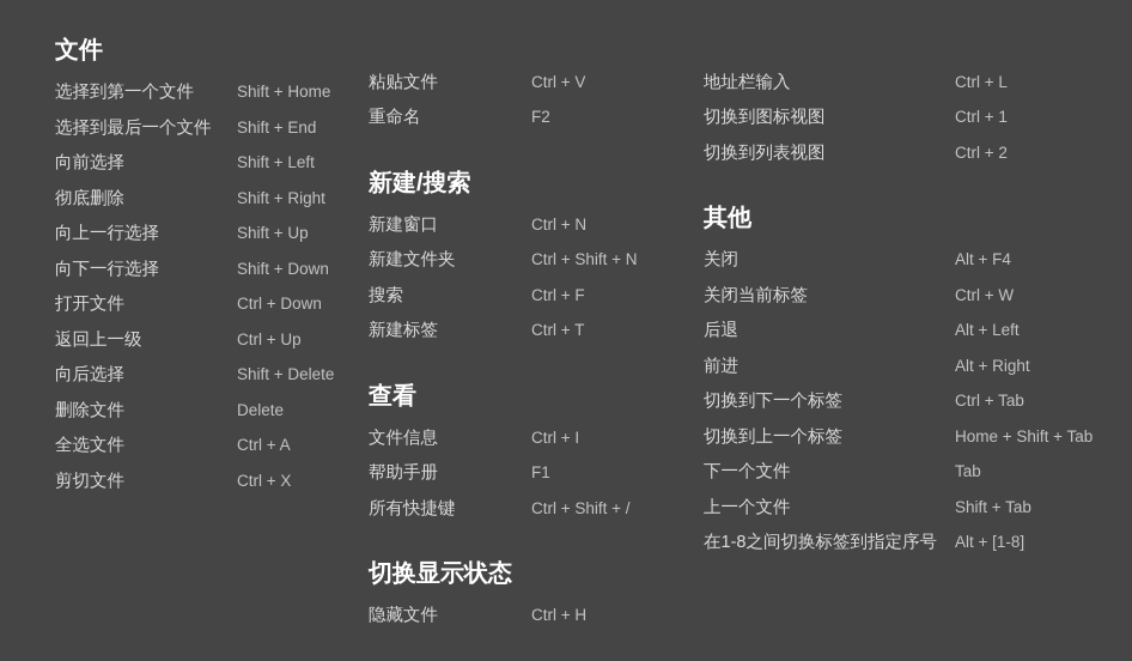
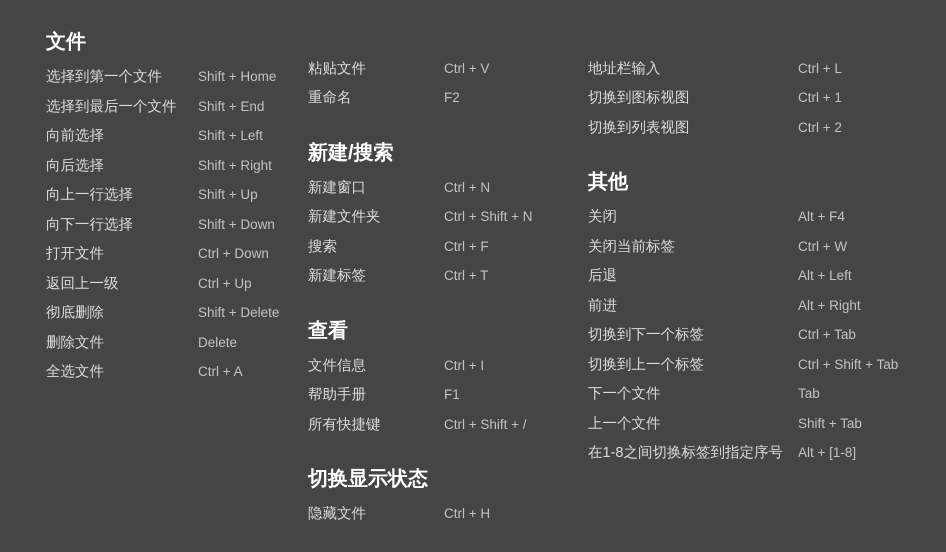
  文件
  选择到第一个文件
  Shift + Home
  选择到最后一个文件
  Shift + End
  向前选择
  Shift + Left
- 彻底删除
+ 向后选择
  Shift + Right
  向上一行选择
  Shift + Up
  向下一行选择
  Shift + Down
  打开文件
  Ctrl + Down
  返回上一级
  Ctrl + Up
- 向后选择
+ 彻底删除
  Shift + Delete
  删除文件
  Delete
  全选文件
  Ctrl + A
- 剪切文件
- Ctrl + X
  粘贴文件
  Ctrl + V
  重命名
  F2
  新建/搜索
  新建窗口
  Ctrl + N
  新建文件夹
  Ctrl + Shift + N
  搜索
  Ctrl + F
  新建标签
  Ctrl + T
  查看
  文件信息
  Ctrl + I
  帮助手册
  F1
  所有快捷键
  Ctrl + Shift + /
  切换显示状态
  隐藏文件
  Ctrl + H
  地址栏输入
  Ctrl + L
  切换到图标视图
  Ctrl + 1
  切换到列表视图
  Ctrl + 2
  其他
  关闭
  Alt + F4
  关闭当前标签
  Ctrl + W
  后退
  Alt + Left
  前进
  Alt + Right
  切换到下一个标签
  Ctrl + Tab
  切换到上一个标签
- Home + Shift + Tab
+ Ctrl + Shift + Tab
  下一个文件
  Tab
  上一个文件
  Shift + Tab
  在1-8之间切换标签到指定序号
  Alt + [1-8]
